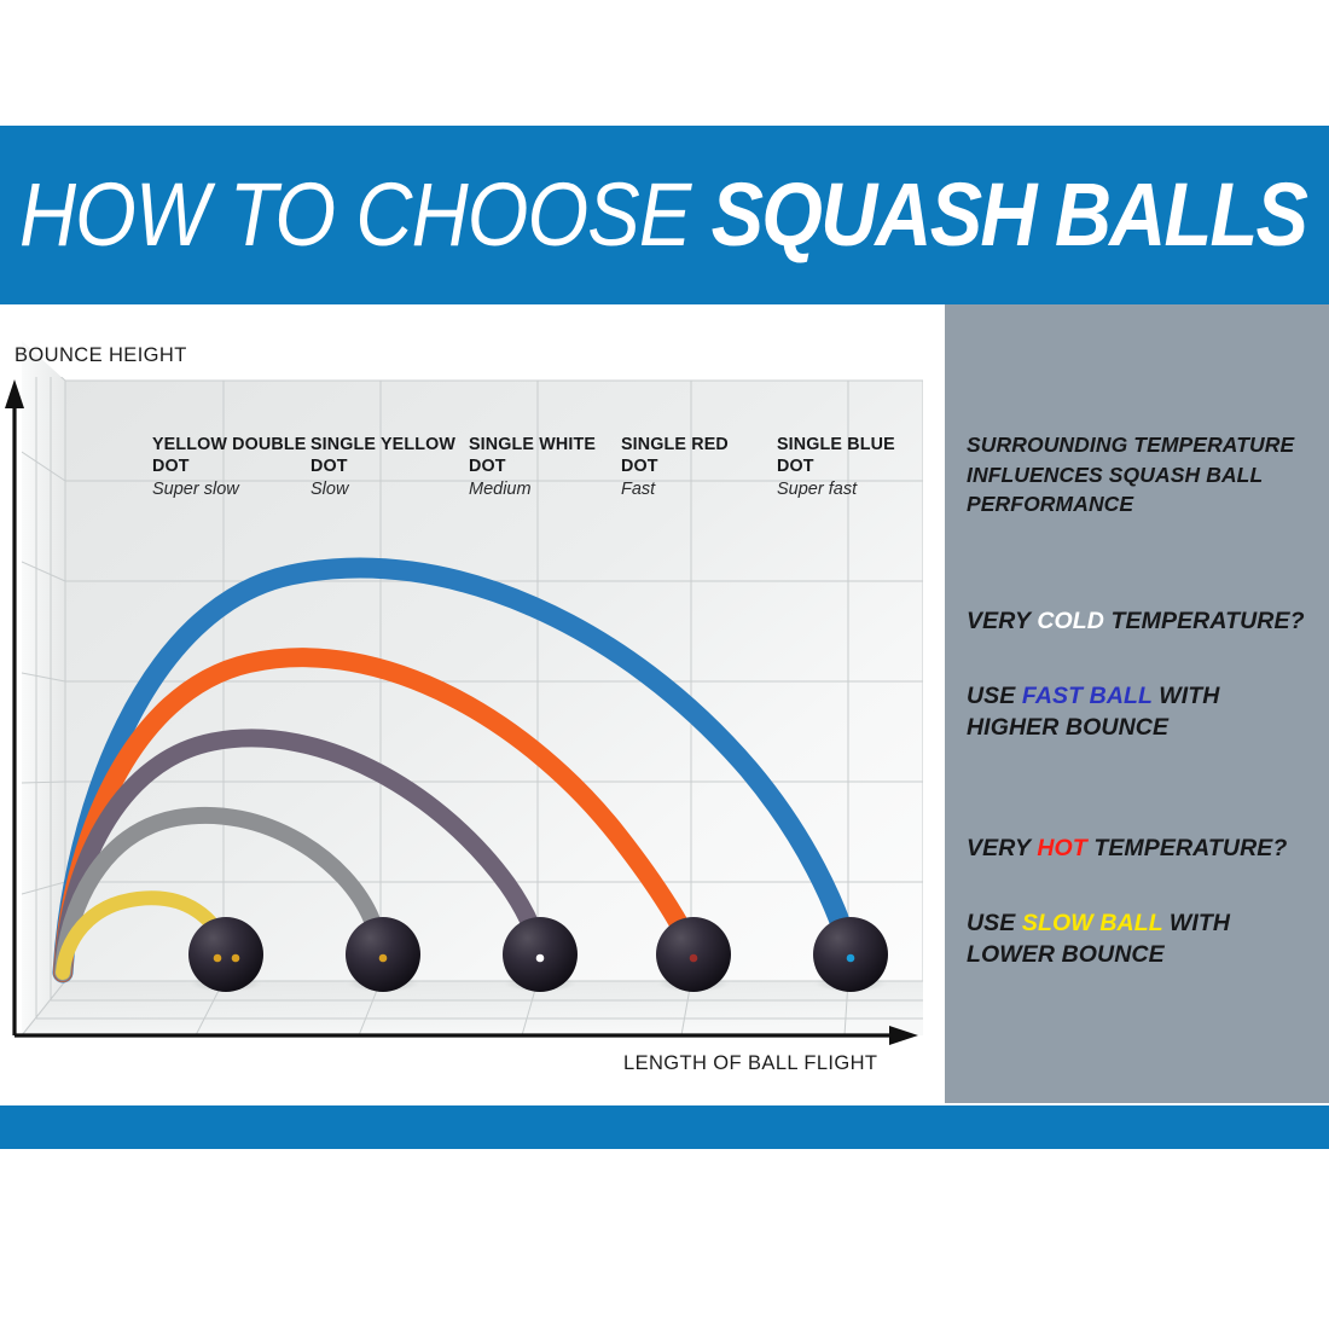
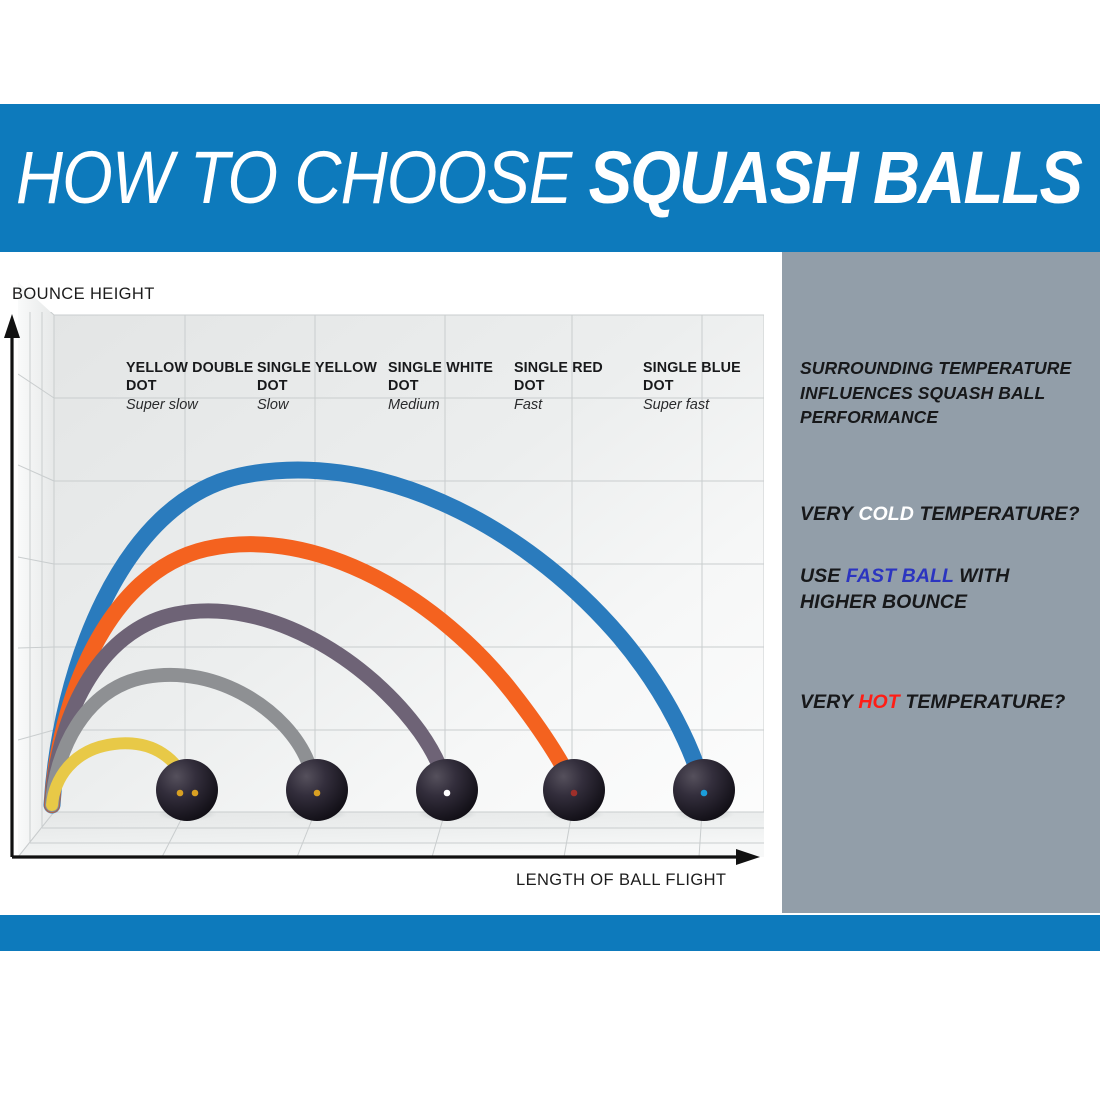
  HOW TO CHOOSE SQUASH BALLS
  BOUNCE HEIGHT
  LENGTH OF BALL FLIGHT
  YELLOW DOUBLE
  DOT
  Super slow
  SINGLE YELLOW
  DOT
  Slow
  SINGLE WHITE
  DOT
  Medium
  SINGLE RED
  DOT
  Fast
  SINGLE BLUE
  DOT
  Super fast
  SURROUNDING TEMPERATURE
  INFLUENCES SQUASH BALL
  PERFORMANCE
  VERY COLD TEMPERATURE?
  USE FAST BALL WITH
  HIGHER BOUNCE
  VERY HOT TEMPERATURE?
- USE SLOW BALL WITH
- LOWER BOUNCE
